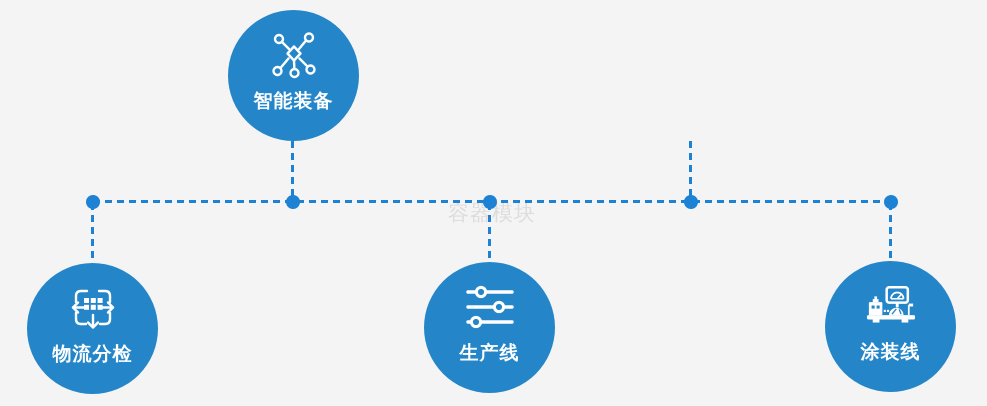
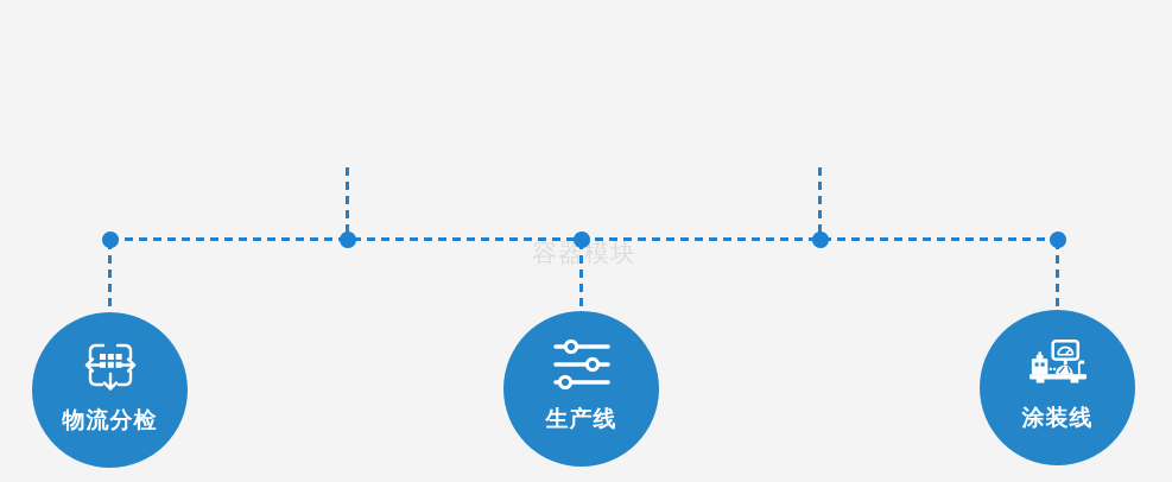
  容器模块
- 智能装备
  物流分检
  生产线
  涂装线
